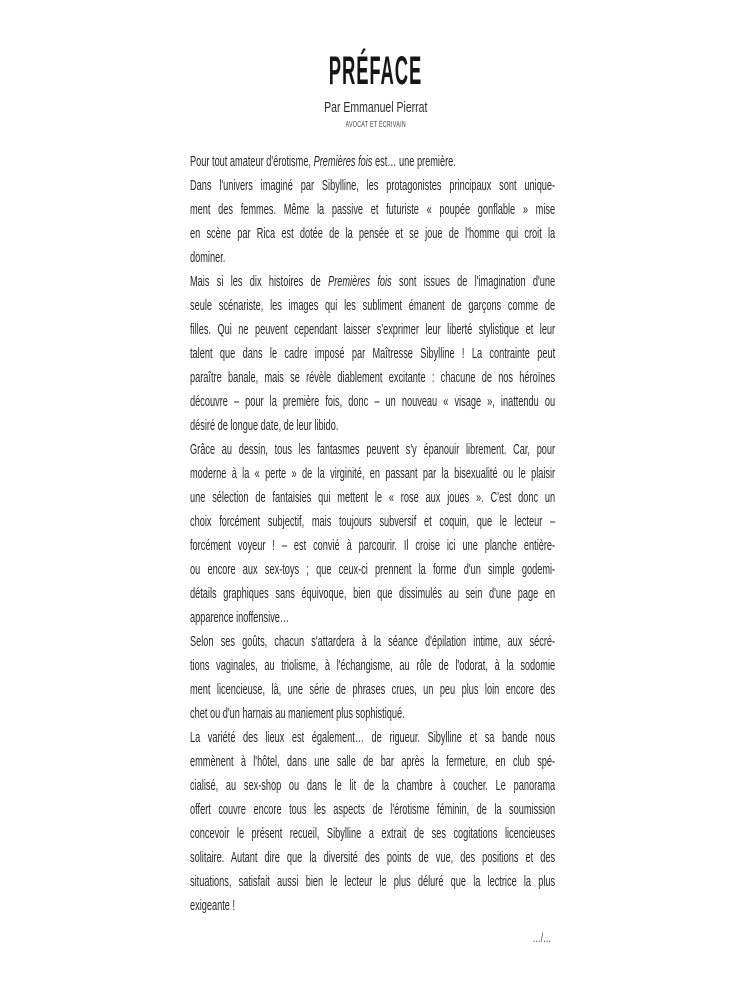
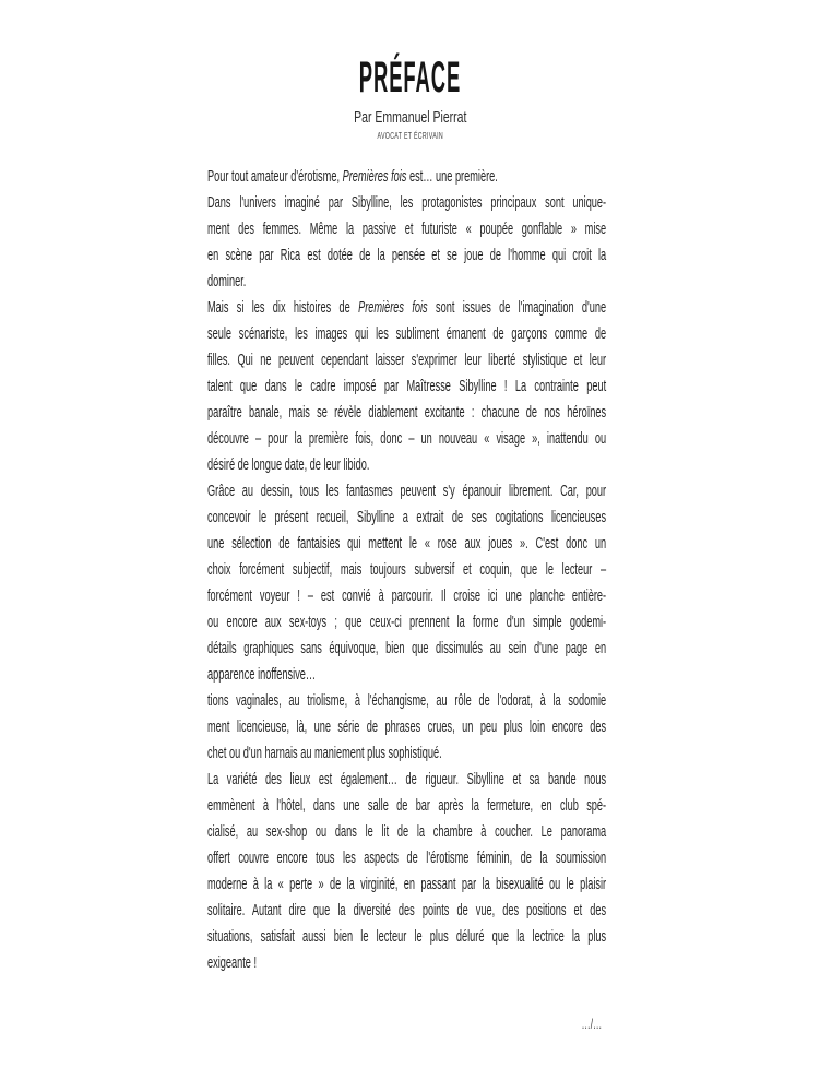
  PRÉFACE
  Par Emmanuel Pierrat
  AVOCAT ET ÉCRIVAIN
  Pour tout amateur d'érotisme, Premières fois est… une première.
  Dans l'univers imaginé par Sibylline, les protagonistes principaux sont unique-
  ment des femmes. Même la passive et futuriste « poupée gonflable » mise
  en scène par Rica est dotée de la pensée et se joue de l'homme qui croit la
  dominer.
  Mais si les dix histoires de Premières fois sont issues de l'imagination d'une
  seule scénariste, les images qui les subliment émanent de garçons comme de
  filles. Qui ne peuvent cependant laisser s'exprimer leur liberté stylistique et leur
  talent que dans le cadre imposé par Maîtresse Sibylline ! La contrainte peut
  paraître banale, mais se révèle diablement excitante : chacune de nos héroïnes
  découvre – pour la première fois, donc – un nouveau « visage », inattendu ou
  désiré de longue date, de leur libido.
  Grâce au dessin, tous les fantasmes peuvent s'y épanouir librement. Car, pour
- moderne à la « perte » de la virginité, en passant par la bisexualité ou le plaisir
+ concevoir le présent recueil, Sibylline a extrait de ses cogitations licencieuses
  une sélection de fantaisies qui mettent le « rose aux joues ». C'est donc un
  choix forcément subjectif, mais toujours subversif et coquin, que le lecteur –
  forcément voyeur ! – est convié à parcourir. Il croise ici une planche entière-
  ou encore aux sex-toys ; que ceux-ci prennent la forme d'un simple godemi-
  détails graphiques sans équivoque, bien que dissimulés au sein d'une page en
  apparence inoffensive…
- Selon ses goûts, chacun s'attardera à la séance d'épilation intime, aux sécré-
  tions vaginales, au triolisme, à l'échangisme, au rôle de l'odorat, à la sodomie
  ment licencieuse, là, une série de phrases crues, un peu plus loin encore des
  chet ou d'un harnais au maniement plus sophistiqué.
  La variété des lieux est également… de rigueur. Sibylline et sa bande nous
  emmènent à l'hôtel, dans une salle de bar après la fermeture, en club spé-
  cialisé, au sex-shop ou dans le lit de la chambre à coucher. Le panorama
  offert couvre encore tous les aspects de l'érotisme féminin, de la soumission
- concevoir le présent recueil, Sibylline a extrait de ses cogitations licencieuses
+ moderne à la « perte » de la virginité, en passant par la bisexualité ou le plaisir
  solitaire. Autant dire que la diversité des points de vue, des positions et des
  situations, satisfait aussi bien le lecteur le plus déluré que la lectrice la plus
  exigeante !
  …/…
